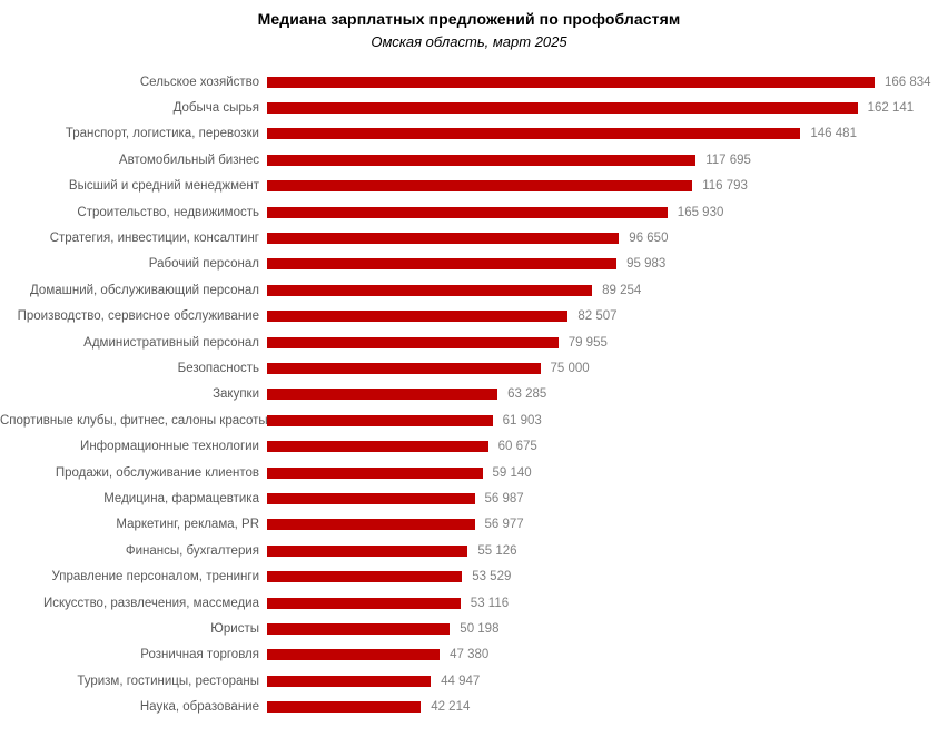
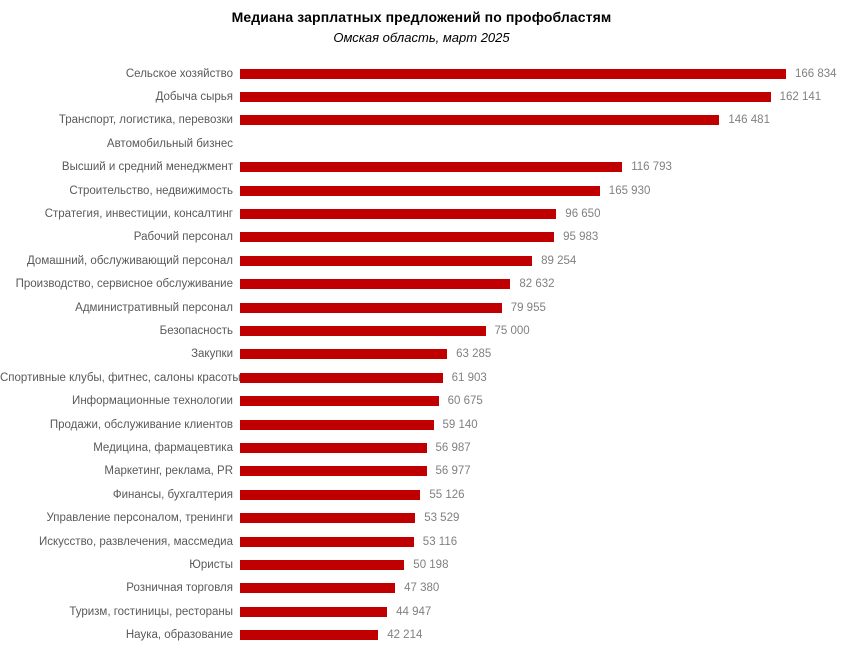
  Медиана зарплатных предложений по профобластям
  Омская область, март 2025
  Сельское хозяйство
  166 834
  Добыча сырья
  162 141
  Транспорт, логистика, перевозки
  146 481
  Автомобильный бизнес
- 117 695
  Высший и средний менеджмент
  116 793
  Строительство, недвижимость
  165 930
  Стратегия, инвестиции, консалтинг
  96 650
  Рабочий персонал
  95 983
  Домашний, обслуживающий персонал
  89 254
  Производство, сервисное обслуживание
- 82 507
+ 82 632
  Административный персонал
  79 955
  Безопасность
  75 000
  Закупки
  63 285
  Спортивные клубы, фитнес, салоны красот
  61 903
  Информационные технологии
  60 675
  Продажи, обслуживание клиентов
  59 140
  Медицина, фармацевтика
  56 987
  Маркетинг, реклама, PR
  56 977
  Финансы, бухгалтерия
  55 126
  Управление персоналом, тренинги
  53 529
  Искусство, развлечения, массмедиа
  53 116
  Юристы
  50 198
  Розничная торговля
  47 380
  Туризм, гостиницы, рестораны
  44 947
  Наука, образование
  42 214
